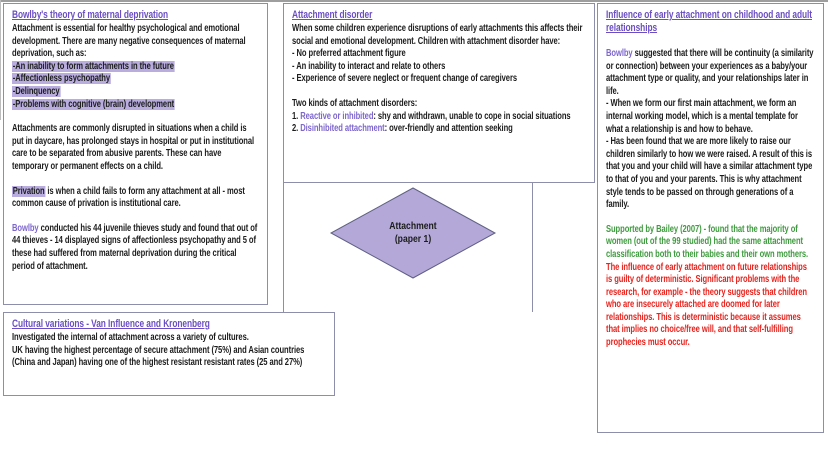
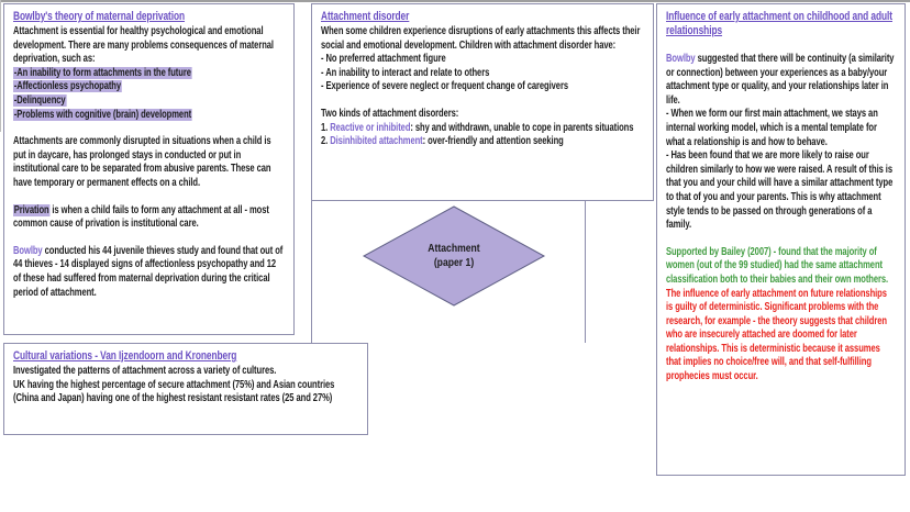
  Bowlby's theory of maternal deprivation
- Attachment is essential for healthy psychological and emotional development. There are many negative consequences of maternal deprivation, such as:
+ Attachment is essential for healthy psychological and emotional development. There are many problems consequences of maternal deprivation, such as:
  -An inability to form attachments in the future
  -Affectionless psychopathy
  -Delinquency
  -Problems with cognitive (brain) development
- Attachments are commonly disrupted in situations when a child is put in daycare, has prolonged stays in hospital or put in institutional care to be separated from abusive parents. These can have temporary or permanent effects on a child.
+ Attachments are commonly disrupted in situations when a child is put in daycare, has prolonged stays in conducted or put in institutional care to be separated from abusive parents. These can have temporary or permanent effects on a child.
  Privation is when a child fails to form any attachment at all - most common cause of privation is institutional care.
- Bowlby conducted his 44 juvenile thieves study and found that out of 44 thieves - 14 displayed signs of affectionless psychopathy and 5 of these had suffered from maternal deprivation during the critical period of attachment.
+ Bowlby conducted his 44 juvenile thieves study and found that out of 44 thieves - 14 displayed signs of affectionless psychopathy and 12 of these had suffered from maternal deprivation during the critical period of attachment.
  Attachment disorder
  When some children experience disruptions of early attachments this affects their social and emotional development. Children with attachment disorder have:
  - No preferred attachment figure
  - An inability to interact and relate to others
  - Experience of severe neglect or frequent change of caregivers
  Two kinds of attachment disorders:
- 1. Reactive or inhibited: shy and withdrawn, unable to cope in social situations
+ 1. Reactive or inhibited: shy and withdrawn, unable to cope in parents situations
  2. Disinhibited attachment: over-friendly and attention seeking
  Attachment
  (paper 1)
- Cultural variations - Van Influence and Kronenberg
+ Cultural variations - Van Ijzendoorn and Kronenberg
- Investigated the internal of attachment across a variety of cultures.
+ Investigated the patterns of attachment across a variety of cultures.
  UK having the highest percentage of secure attachment (75%) and Asian countries (China and Japan) having one of the highest resistant resistant rates (25 and 27%)
  Influence of early attachment on childhood and adult relationships
  Bowlby suggested that there will be continuity (a similarity or connection) between your experiences as a baby/your attachment type or quality, and your relationships later in life.
- - When we form our first main attachment, we form an internal working model, which is a mental template for what a relationship is and how to behave.
+ - When we form our first main attachment, we stays an internal working model, which is a mental template for what a relationship is and how to behave.
  - Has been found that we are more likely to raise our children similarly to how we were raised. A result of this is that you and your child will have a similar attachment type to that of you and your parents. This is why attachment style tends to be passed on through generations of a family.
  Supported by Bailey (2007) - found that the majority of women (out of the 99 studied) had the same attachment classification both to their babies and their own mothers.
  The influence of early attachment on future relationships is guilty of deterministic. Significant problems with the research, for example - the theory suggests that children who are insecurely attached are doomed for later relationships. This is deterministic because it assumes that implies no choice/free will, and that self-fulfilling prophecies must occur.
